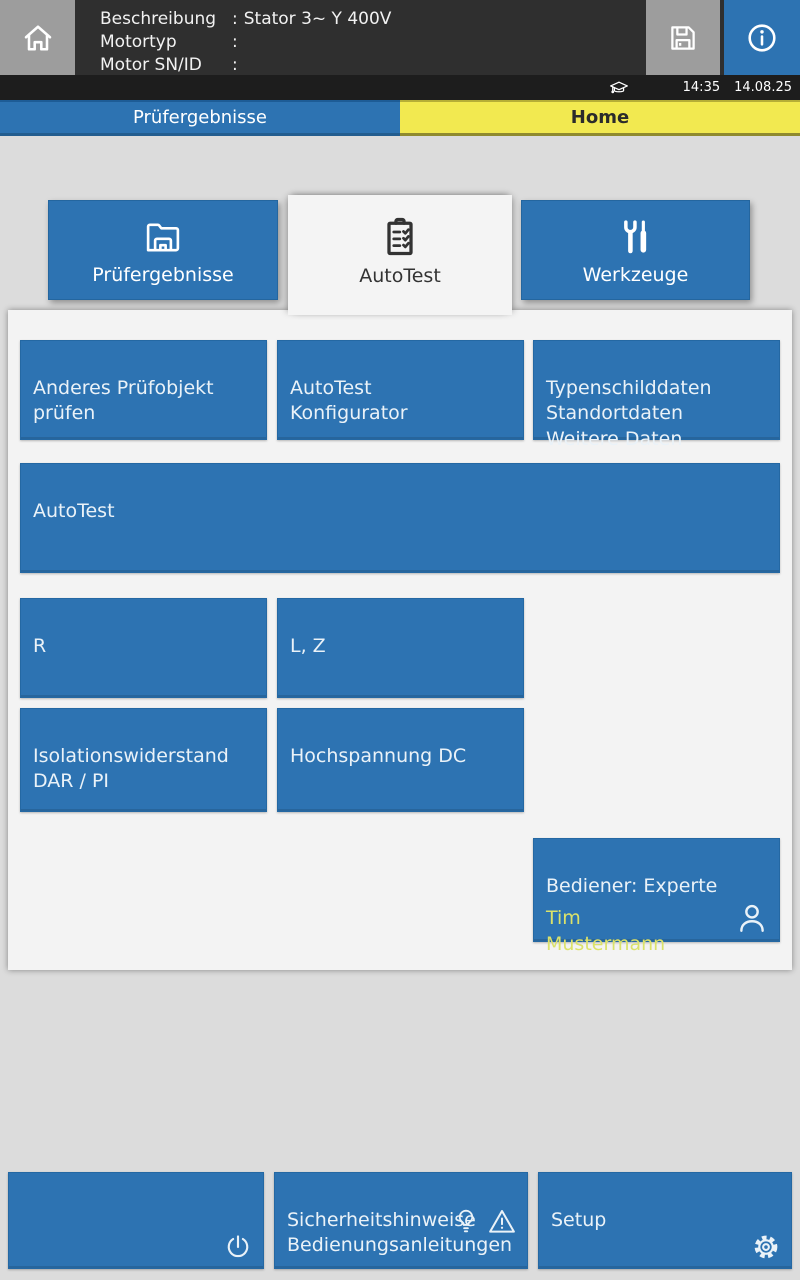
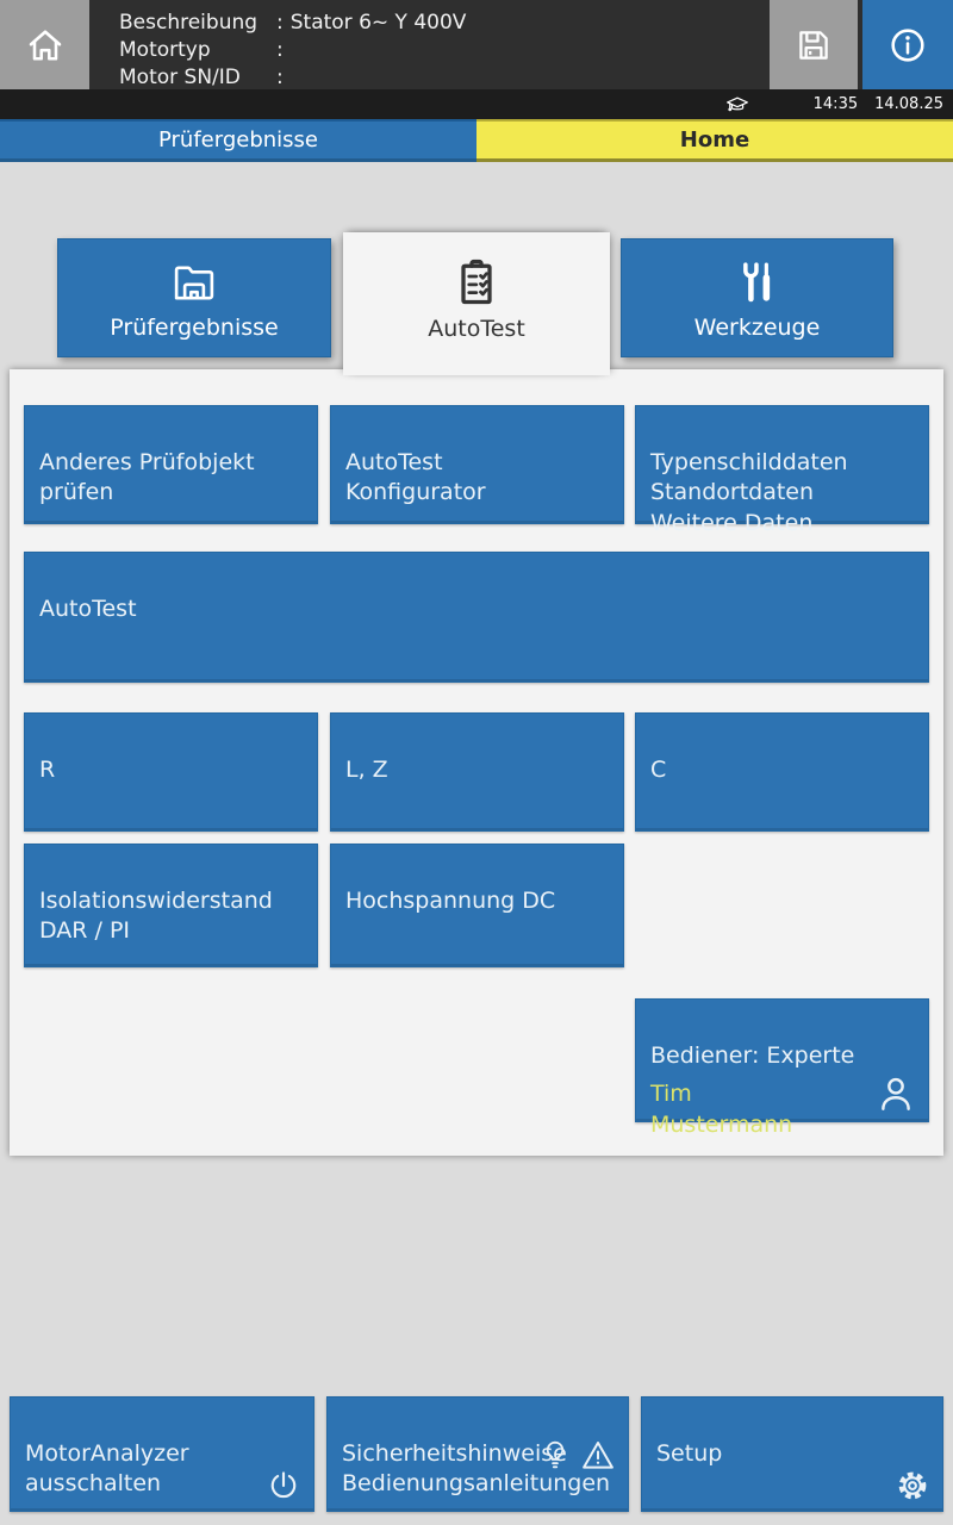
  Beschreibung
  :
- Stator 3~ Y 400V
+ Stator 6~ Y 400V
  Motortyp
  :
  Motor SN/ID
  :
  14:35
  14.08.25
  Prüfergebnisse
  Home
  Prüfergebnisse
  AutoTest
  Werkzeuge
  Anderes Prüfobjekt
  prüfen
  AutoTest
  Konfigurator
  Typenschilddaten
  Standortdaten
  Weitere Daten
  AutoTest
  R
  L, Z
+ C
  Isolationswiderstand
  DAR / PI
  Hochspannung DC
  Bediener: Experte
  Tim
  Mustermann
+ MotorAnalyzer
+ ausschalten
  Sicherheitshinweie
  Bedienungsanleitungen
  Setup
